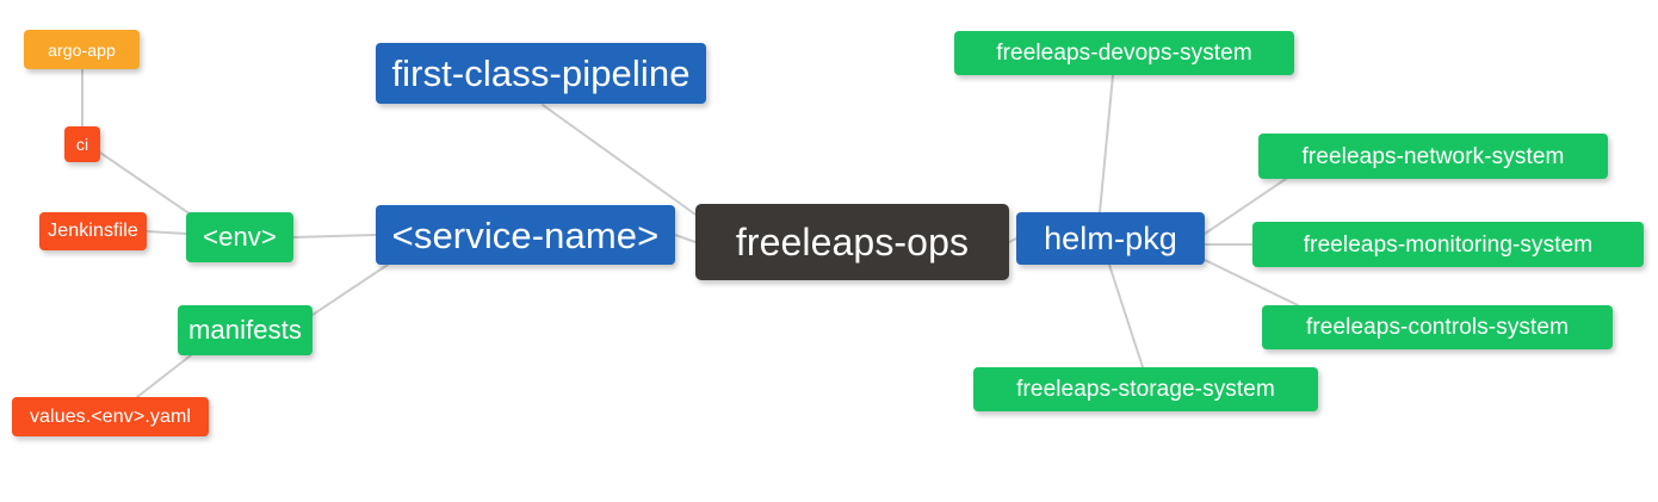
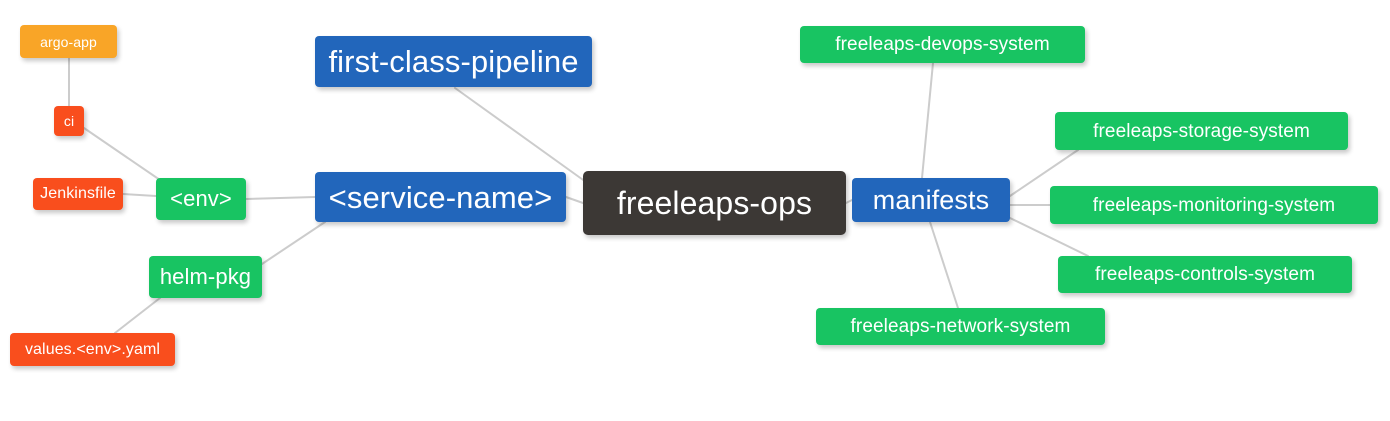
  freeleaps-ops
  <service-name>
  first-class-pipeline
- helm-pkg
+ manifests
  <env>
- manifests
+ helm-pkg
  freeleaps-devops-system
- freeleaps-network-system
+ freeleaps-storage-system
  freeleaps-monitoring-system
  freeleaps-controls-system
- freeleaps-storage-system
+ freeleaps-network-system
  argo-app
  ci
  Jenkinsfile
  values.<env>.yaml
